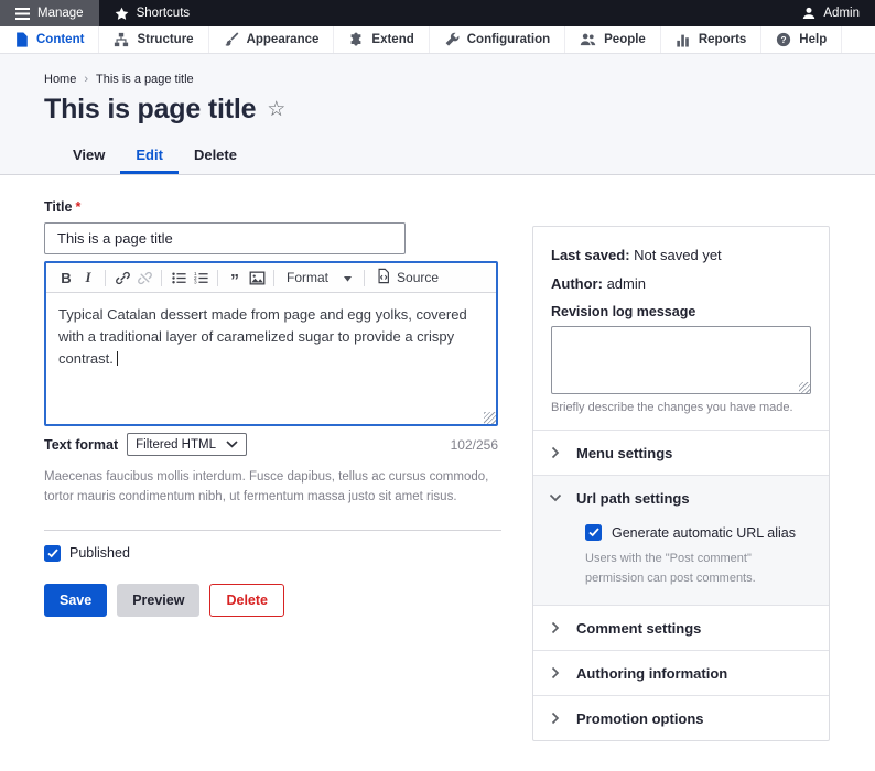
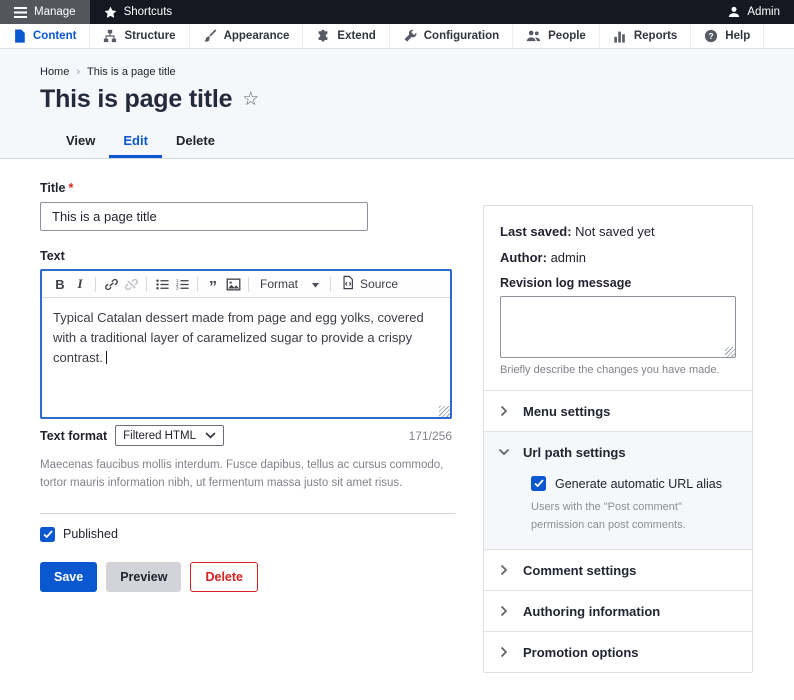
  Manage
  Shortcuts
  Admin
  Content
  Structure
  Appearance
  Extend
  Configuration
  People
  Reports
  ?
  Help
  Home
  ›
  This is a page title
  This is page title
  ☆
  View
  Edit
  Delete
  Title *
  This is a page title
+ Text
  B
  I
  ”
  Format
  Source
  Typical Catalan dessert made from page and egg yolks, covered with a traditional layer of caramelized sugar to provide a crispy contrast.
  Text format
  Filtered HTML
- 102/256
+ 171/256
- Maecenas faucibus mollis interdum. Fusce dapibus, tellus ac cursus commodo, tortor mauris condimentum nibh, ut fermentum massa justo sit amet risus.
+ Maecenas faucibus mollis interdum. Fusce dapibus, tellus ac cursus commodo, tortor mauris information nibh, ut fermentum massa justo sit amet risus.
  Published
  Save
  Preview
  Delete
  Last saved: Not saved yet
  Author: admin
  Revision log message
  Briefly describe the changes you have made.
  Menu settings
  Url path settings
  Generate automatic URL alias
  Users with the "Post comment" permission can post comments.
  Comment settings
  Authoring information
  Promotion options
